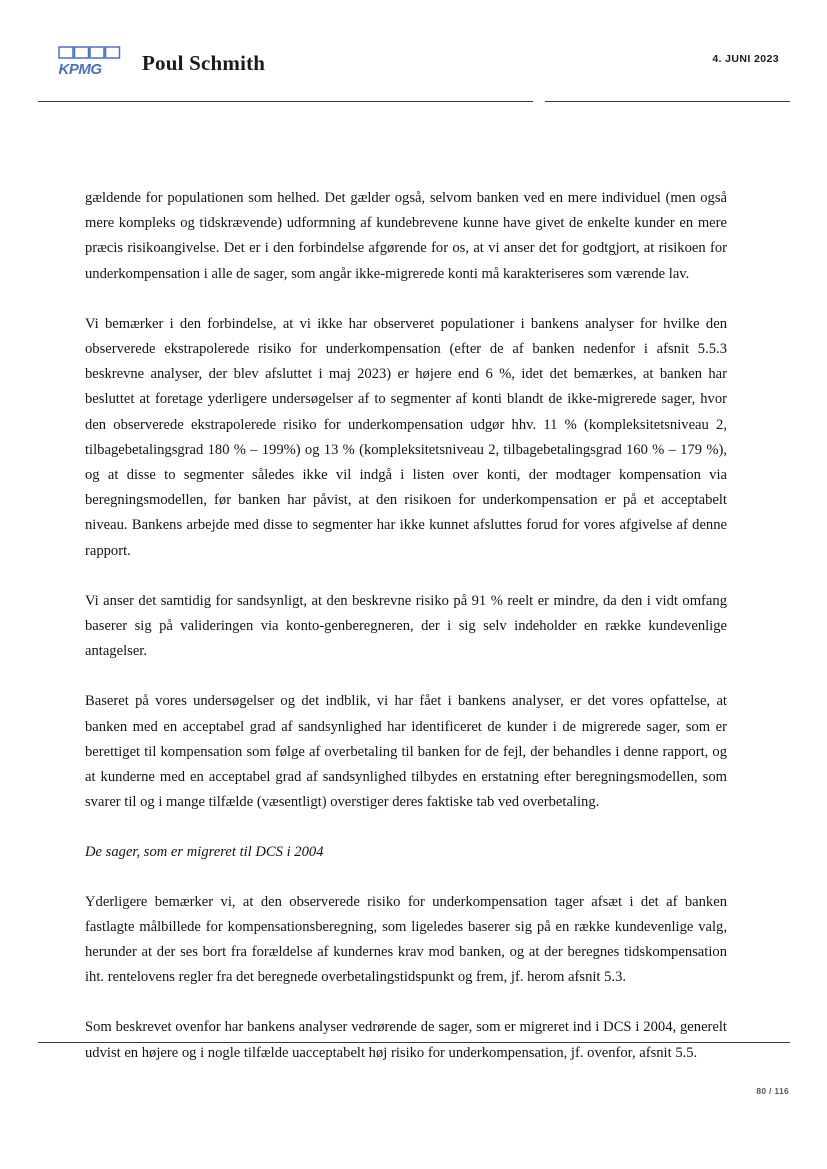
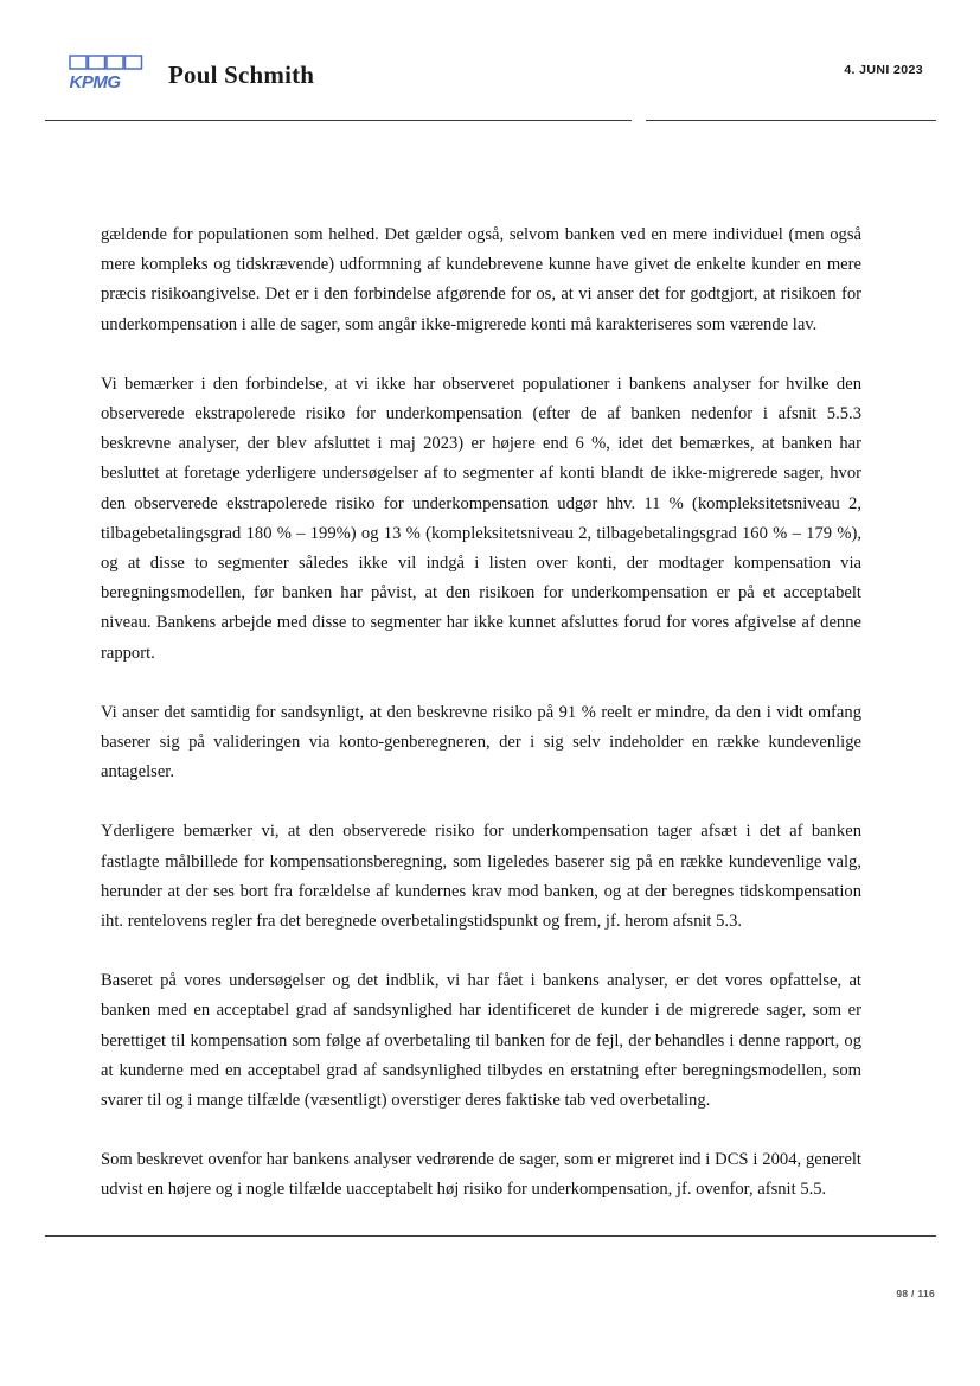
  KPMG
  Poul Schmith
  4. JUNI 2023
  gældende for populationen som helhed. Det gælder også, selvom banken ved en mere individuel (men også mere kompleks og tidskrævende) udformning af kundebrevene kunne have givet de enkelte kunder en mere præcis risikoangivelse. Det er i den forbindelse afgørende for os, at vi anser det for godtgjort, at risikoen for underkompensation i alle de sager, som angår ikke-migrerede konti må karakteriseres som værende lav.
  Vi bemærker i den forbindelse, at vi ikke har observeret populationer i bankens analyser for hvilke den observerede ekstrapolerede risiko for underkompensation (efter de af banken nedenfor i afsnit 5.5.3 beskrevne analyser, der blev afsluttet i maj 2023) er højere end 6 %, idet det bemærkes, at banken har besluttet at foretage yderligere undersøgelser af to segmenter af konti blandt de ikke-migrerede sager, hvor den observerede ekstrapolerede risiko for underkompensation udgør hhv. 11 % (kompleksitetsniveau 2, tilbagebetalingsgrad 180 % – 199%) og 13 % (kompleksitetsniveau 2, tilbagebetalingsgrad 160 % – 179 %), og at disse to segmenter således ikke vil indgå i listen over konti, der modtager kompensation via beregningsmodellen, før banken har påvist, at den risikoen for underkompensation er på et acceptabelt niveau. Bankens arbejde med disse to segmenter har ikke kunnet afsluttes forud for vores afgivelse af denne rapport.
  Vi anser det samtidig for sandsynligt, at den beskrevne risiko på 91 % reelt er mindre, da den i vidt omfang baserer sig på valideringen via konto-genberegneren, der i sig selv indeholder en række kundevenlige antagelser.
- Baseret på vores undersøgelser og det indblik, vi har fået i bankens analyser, er det vores opfattelse, at banken med en acceptabel grad af sandsynlighed har identificeret de kunder i de migrerede sager, som er berettiget til kompensation som følge af overbetaling til banken for de fejl, der behandles i denne rapport, og at kunderne med en acceptabel grad af sandsynlighed tilbydes en erstatning efter beregningsmodellen, som svarer til og i mange tilfælde (væsentligt) overstiger deres faktiske tab ved overbetaling.
+ Yderligere bemærker vi, at den observerede risiko for underkompensation tager afsæt i det af banken fastlagte målbillede for kompensationsberegning, som ligeledes baserer sig på en række kundevenlige valg, herunder at der ses bort fra forældelse af kundernes krav mod banken, og at der beregnes tidskompensation iht. rentelovens regler fra det beregnede overbetalingstidspunkt og frem, jf. herom afsnit 5.3.
- De sager, som er migreret til DCS i 2004
- Yderligere bemærker vi, at den observerede risiko for underkompensation tager afsæt i det af banken fastlagte målbillede for kompensationsberegning, som ligeledes baserer sig på en række kundevenlige valg, herunder at der ses bort fra forældelse af kundernes krav mod banken, og at der beregnes tidskompensation iht. rentelovens regler fra det beregnede overbetalingstidspunkt og frem, jf. herom afsnit 5.3.
+ Baseret på vores undersøgelser og det indblik, vi har fået i bankens analyser, er det vores opfattelse, at banken med en acceptabel grad af sandsynlighed har identificeret de kunder i de migrerede sager, som er berettiget til kompensation som følge af overbetaling til banken for de fejl, der behandles i denne rapport, og at kunderne med en acceptabel grad af sandsynlighed tilbydes en erstatning efter beregningsmodellen, som svarer til og i mange tilfælde (væsentligt) overstiger deres faktiske tab ved overbetaling.
  Som beskrevet ovenfor har bankens analyser vedrørende de sager, som er migreret ind i DCS i 2004, generelt udvist en højere og i nogle tilfælde uacceptabelt høj risiko for underkompensation, jf. ovenfor, afsnit 5.5.
- 80 / 116
+ 98 / 116
